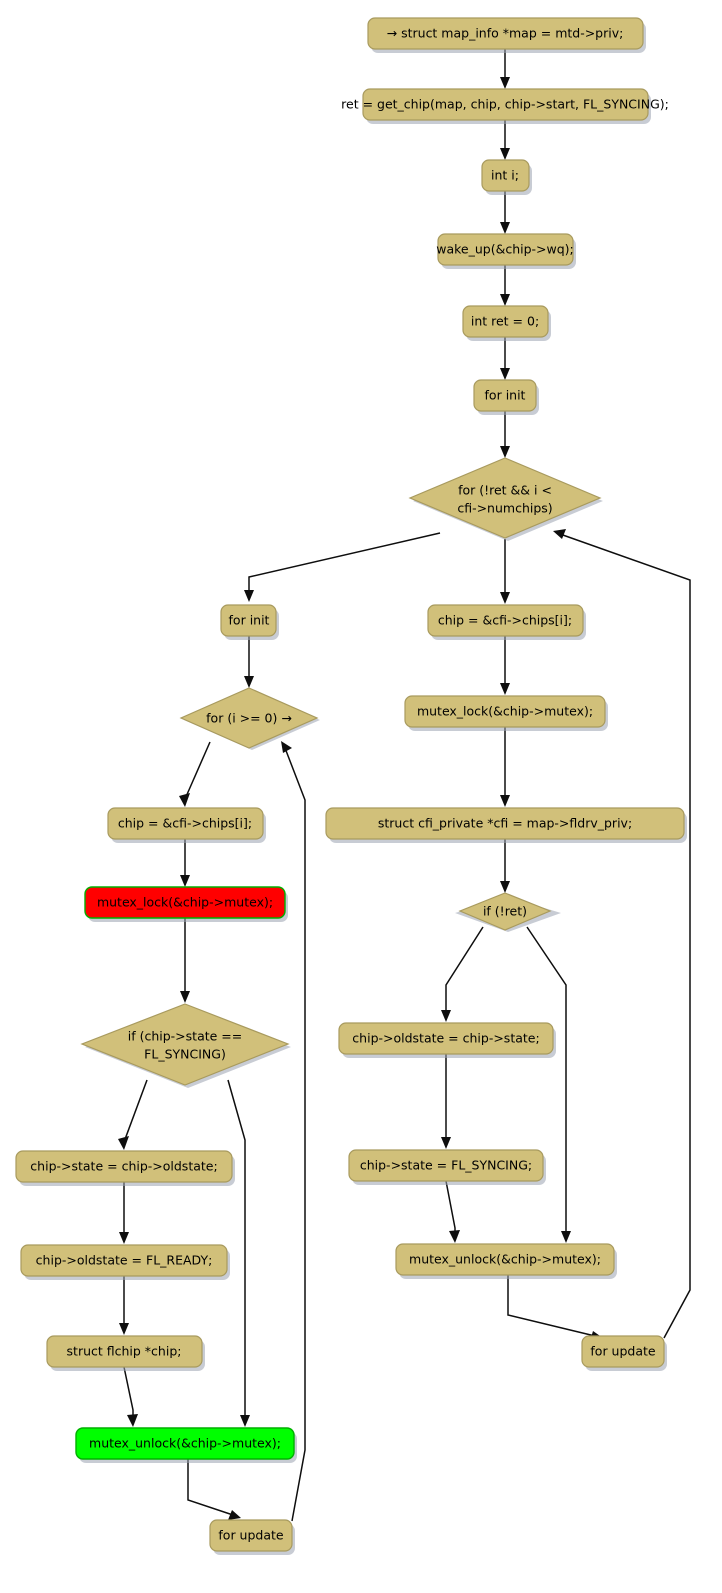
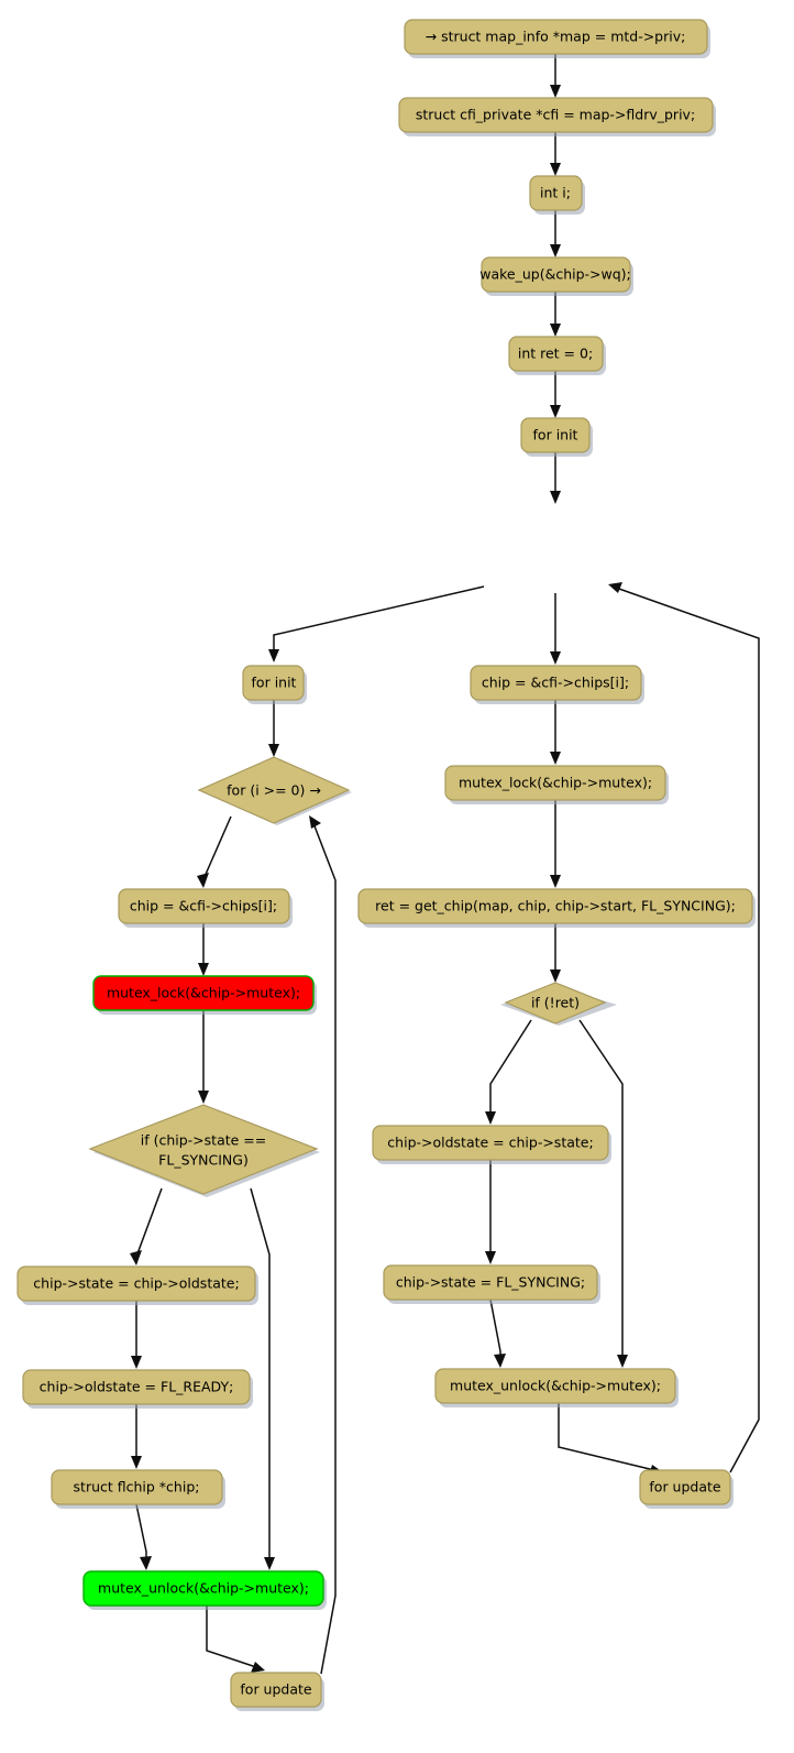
  → struct map_info *map = mtd->priv;
- ret = get_chip(map, chip, chip->start, FL_SYNCING);
+ struct cfi_private *cfi = map->fldrv_priv;
  int i;
  wake_up(&chip->wq);
  int ret = 0;
  for init
- for (!ret && i <
- cfi->numchips)
  for init
  for (i >= 0) →
  chip = &cfi->chips[i];
  mutex_lock(&chip->mutex);
  if (chip->state ==
  FL_SYNCING)
  chip->state = chip->oldstate;
  chip->oldstate = FL_READY;
  struct flchip *chip;
  mutex_unlock(&chip->mutex);
  for update
  chip = &cfi->chips[i];
  mutex_lock(&chip->mutex);
- struct cfi_private *cfi = map->fldrv_priv;
+ ret = get_chip(map, chip, chip->start, FL_SYNCING);
  if (!ret)
  chip->oldstate = chip->state;
  chip->state = FL_SYNCING;
  mutex_unlock(&chip->mutex);
  for update
